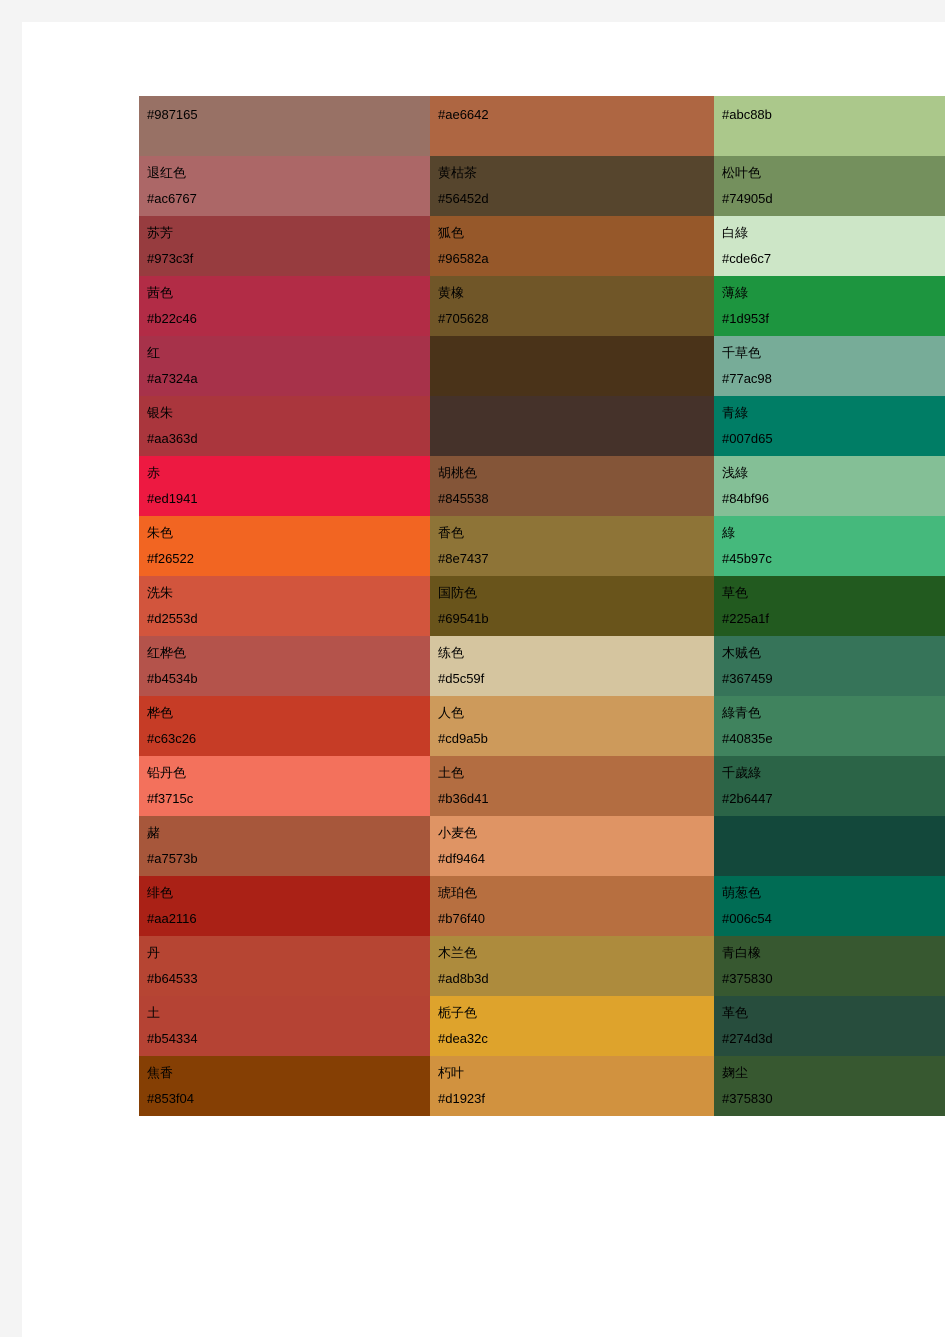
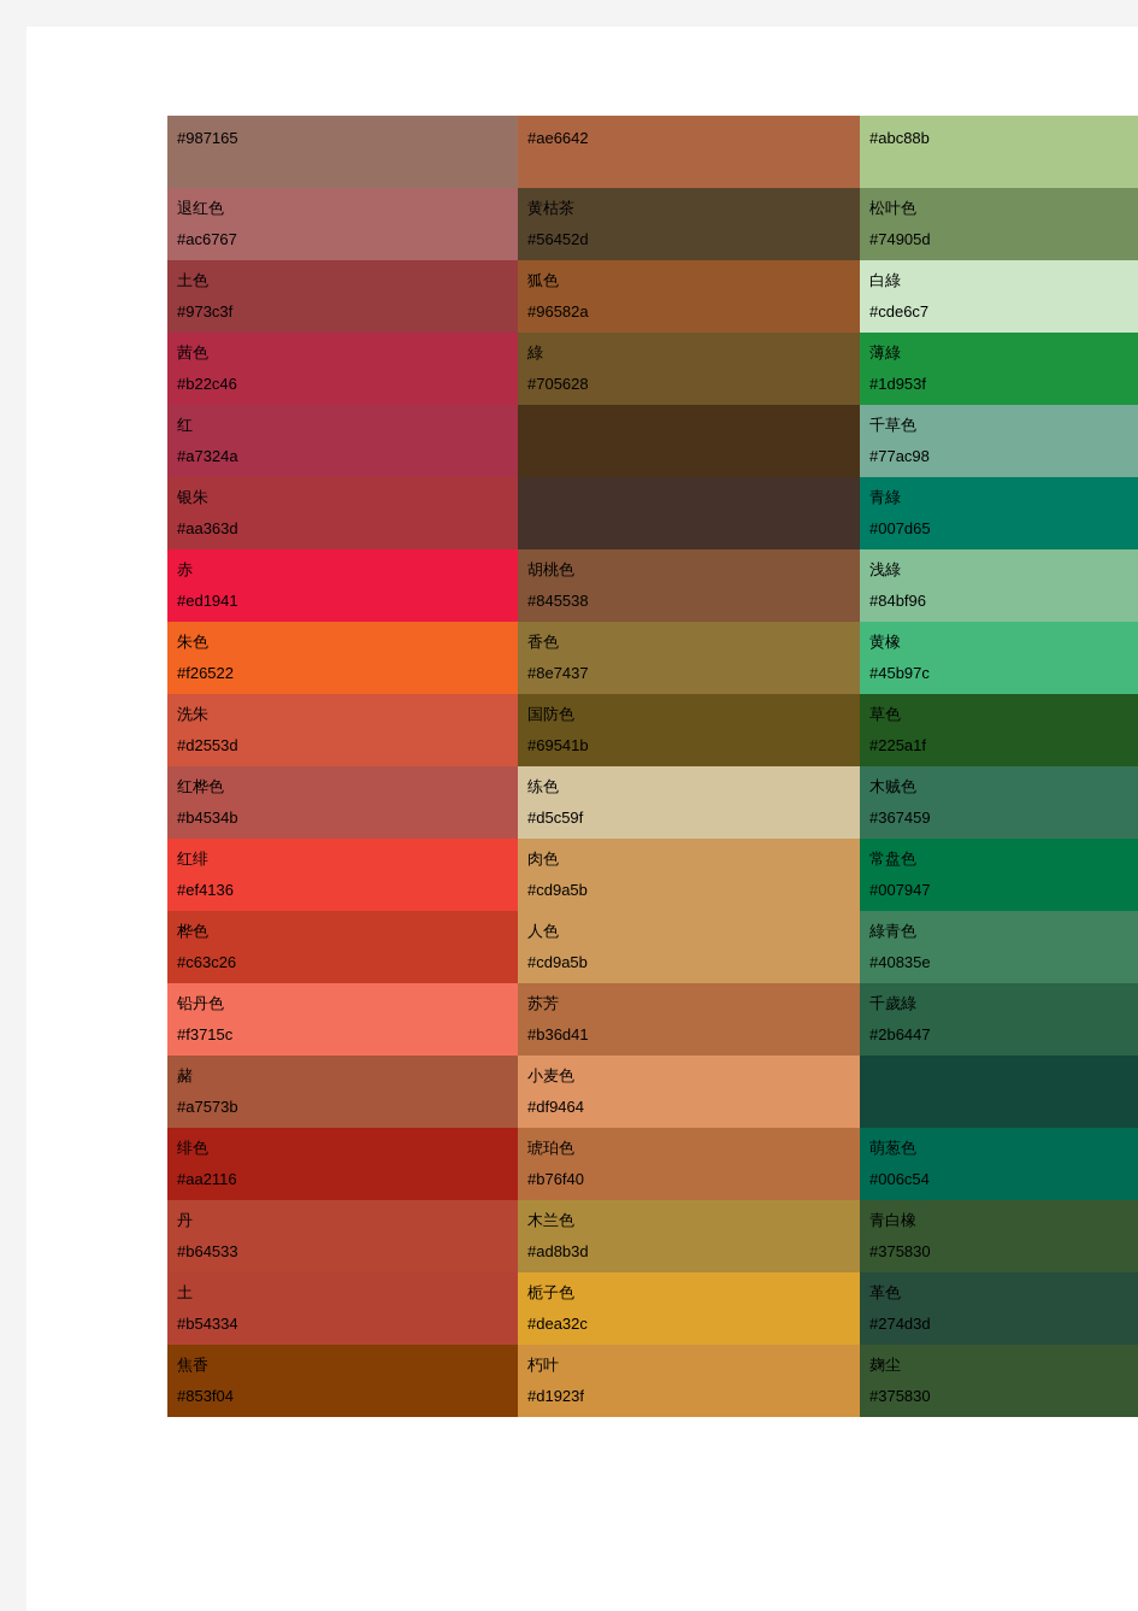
  #987165	#ae6642	#abc88b
  退红色#ac6767	黄枯茶#56452d	松叶色#74905d
- 苏芳#973c3f	狐色#96582a	白綠#cde6c7
+ 土色#973c3f	狐色#96582a	白綠#cde6c7
- 茜色#b22c46	黄橡#705628	薄綠#1d953f
+ 茜色#b22c46	綠#705628	薄綠#1d953f
  红#a7324a		千草色#77ac98
  银朱#aa363d		青綠#007d65
  赤#ed1941	胡桃色#845538	浅綠#84bf96
- 朱色#f26522	香色#8e7437	綠#45b97c
+ 朱色#f26522	香色#8e7437	黄橡#45b97c
  洗朱#d2553d	国防色#69541b	草色#225a1f
  红桦色#b4534b	练色#d5c59f	木贼色#367459
+ 红绯#ef4136	肉色#cd9a5b	常盘色#007947
  桦色#c63c26	人色#cd9a5b	綠青色#40835e
- 铅丹色#f3715c	土色#b36d41	千歲綠#2b6447
+ 铅丹色#f3715c	苏芳#b36d41	千歲綠#2b6447
  赭#a7573b	小麦色#df9464
  绯色#aa2116	琥珀色#b76f40	萌葱色#006c54
  丹#b64533	木兰色#ad8b3d	青白橡#375830
  土#b54334	栀子色#dea32c	革色#274d3d
  焦香#853f04	朽叶#d1923f	麹尘#375830
